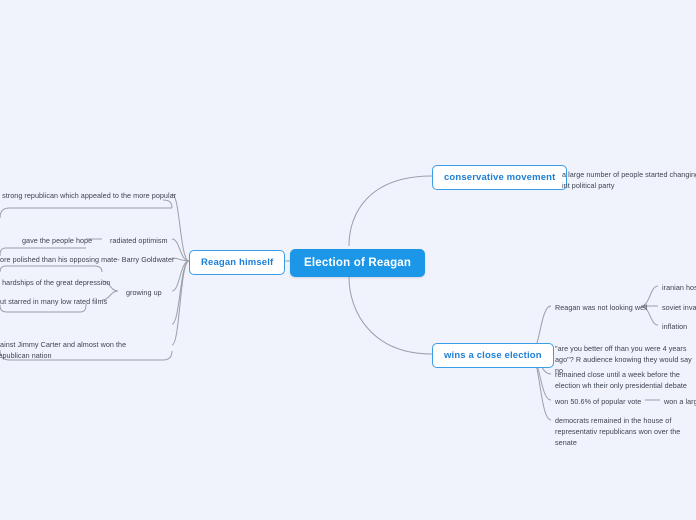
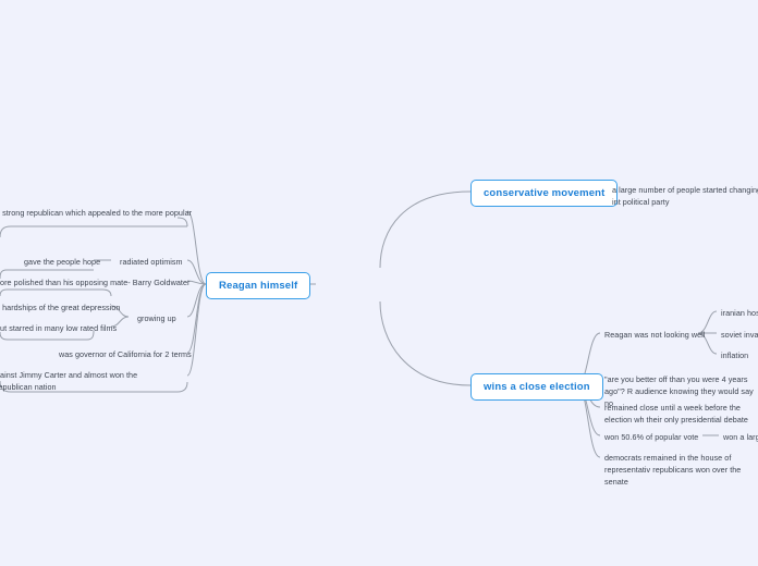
- Election of Reagan
  conservative movement
  a large number of people started changin int political party
  wins a close election
  Reagan was not looking well
  iranian ho
  soviet inva
  inflation
  "are you better off than you were 4 years ago"? R audience knowing they would say no
  remained close until a week before the election wh their only presidential debate
  won 50.6% of popular vote
  won a lar
  democrats remained in the house of representativ republicans won over the senate
  Reagan himself
  strong republican which appealed to the more popular
  radiated optimism
  gave the people hope
  ore polished than his opposing mate- Barry Goldwater
  growing up
  hardships of the great depression
  ut starred in many low rated films
+ was governor of California for 2 terms
  ainst Jimmy Carter and almost won the epublican nation
